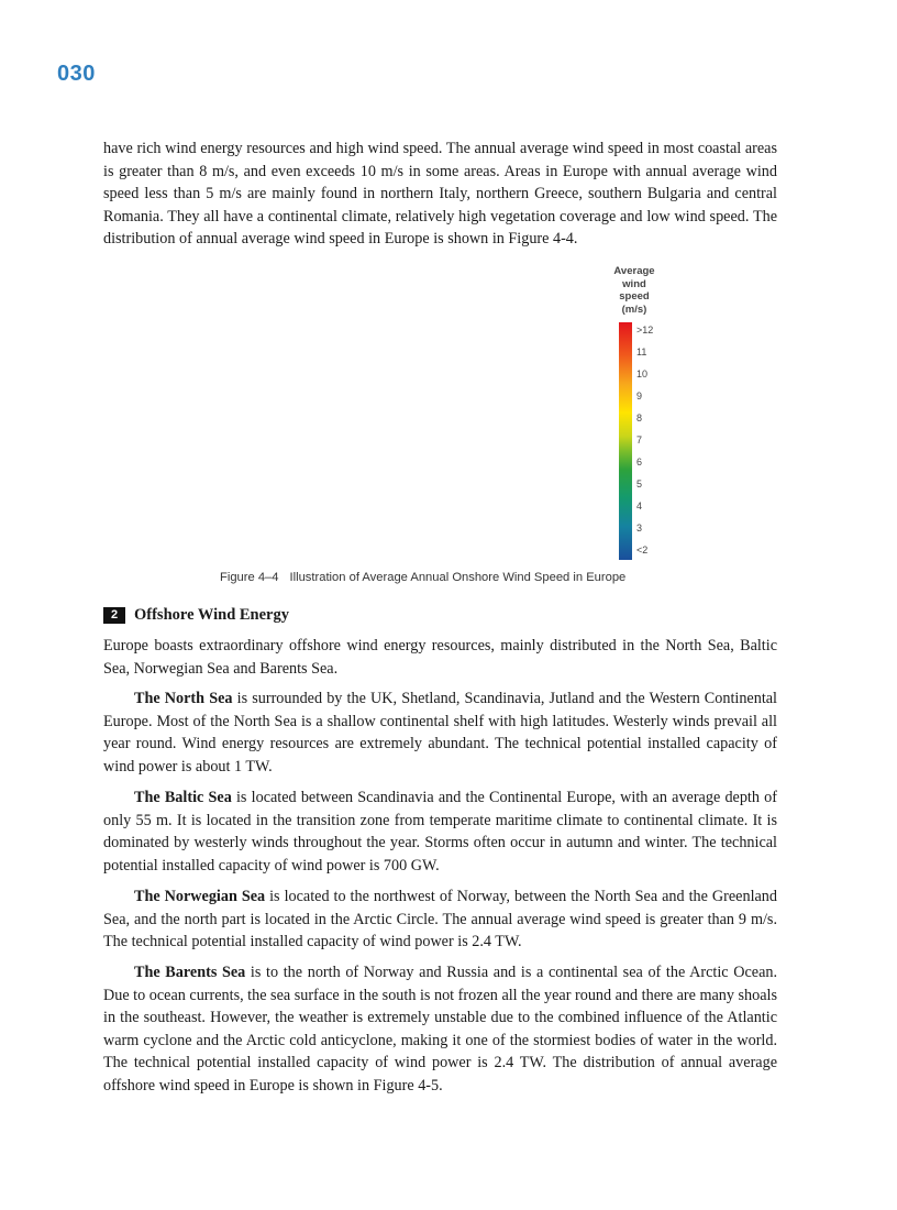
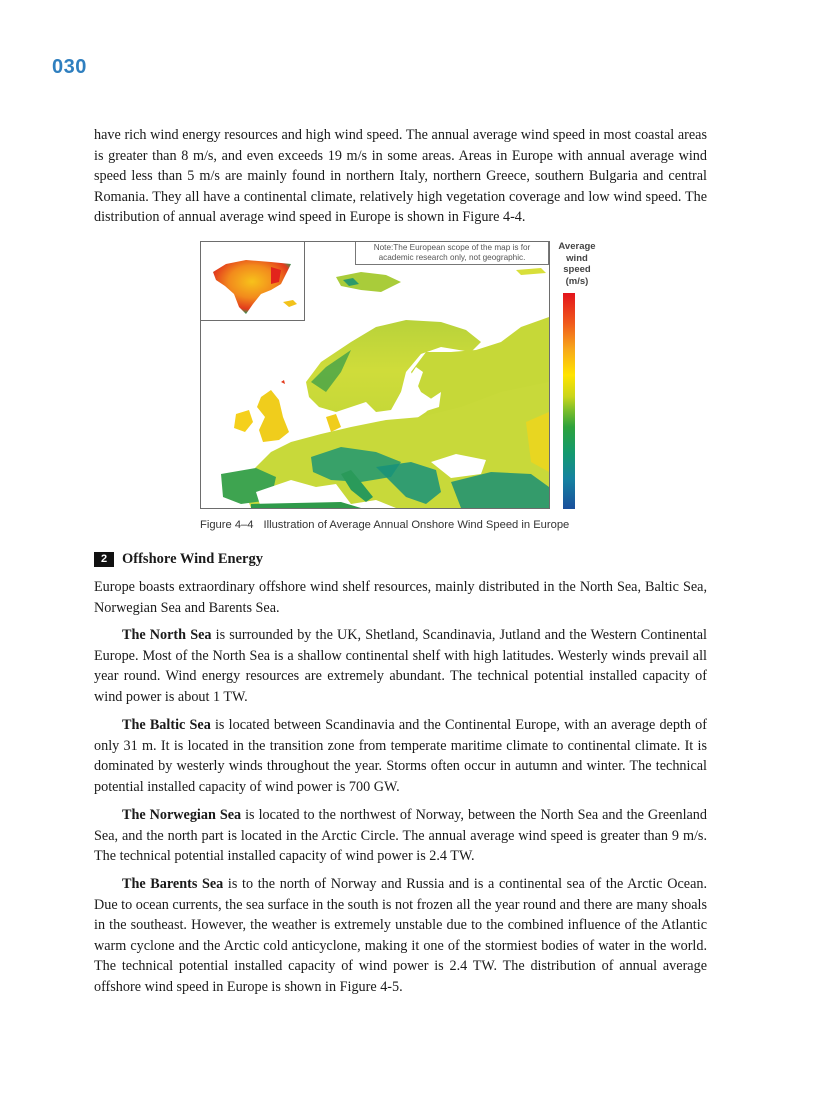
  030
- have rich wind energy resources and high wind speed. The annual average wind speed in most coastal areas is greater than 8 m/s, and even exceeds 10 m/s in some areas. Areas in Europe with annual average wind speed less than 5 m/s are mainly found in northern Italy, northern Greece, southern Bulgaria and central Romania. They all have a continental climate, relatively high vegetation coverage and low wind speed. The distribution of annual average wind speed in Europe is shown in Figure 4-4.
+ have rich wind energy resources and high wind speed. The annual average wind speed in most coastal areas is greater than 8 m/s, and even exceeds 19 m/s in some areas. Areas in Europe with annual average wind speed less than 5 m/s are mainly found in northern Italy, northern Greece, southern Bulgaria and central Romania. They all have a continental climate, relatively high vegetation coverage and low wind speed. The distribution of annual average wind speed in Europe is shown in Figure 4-4.
+ Note:The European scope of the map is for academic research only, not geographic.
  Average wind speed (m/s)
- >12
- 11
- 10
- 9
- 8
- 7
- 6
- 5
- 4
- 3
- <2
  Figure 4–4 Illustration of Average Annual Onshore Wind Speed in Europe
  2
  Offshore Wind Energy
- Europe boasts extraordinary offshore wind energy resources, mainly distributed in the North Sea, Baltic Sea, Norwegian Sea and Barents Sea.
+ Europe boasts extraordinary offshore wind shelf resources, mainly distributed in the North Sea, Baltic Sea, Norwegian Sea and Barents Sea.
  The North Sea is surrounded by the UK, Shetland, Scandinavia, Jutland and the Western Continental Europe. Most of the North Sea is a shallow continental shelf with high latitudes. Westerly winds prevail all year round. Wind energy resources are extremely abundant. The technical potential installed capacity of wind power is about 1 TW.
- The Baltic Sea is located between Scandinavia and the Continental Europe, with an average depth of only 55 m. It is located in the transition zone from temperate maritime climate to continental climate. It is dominated by westerly winds throughout the year. Storms often occur in autumn and winter. The technical potential installed capacity of wind power is 700 GW.
+ The Baltic Sea is located between Scandinavia and the Continental Europe, with an average depth of only 31 m. It is located in the transition zone from temperate maritime climate to continental climate. It is dominated by westerly winds throughout the year. Storms often occur in autumn and winter. The technical potential installed capacity of wind power is 700 GW.
  The Norwegian Sea is located to the northwest of Norway, between the North Sea and the Greenland Sea, and the north part is located in the Arctic Circle. The annual average wind speed is greater than 9 m/s. The technical potential installed capacity of wind power is 2.4 TW.
  The Barents Sea is to the north of Norway and Russia and is a continental sea of the Arctic Ocean. Due to ocean currents, the sea surface in the south is not frozen all the year round and there are many shoals in the southeast. However, the weather is extremely unstable due to the combined influence of the Atlantic warm cyclone and the Arctic cold anticyclone, making it one of the stormiest bodies of water in the world. The technical potential installed capacity of wind power is 2.4 TW. The distribution of annual average offshore wind speed in Europe is shown in Figure 4-5.
